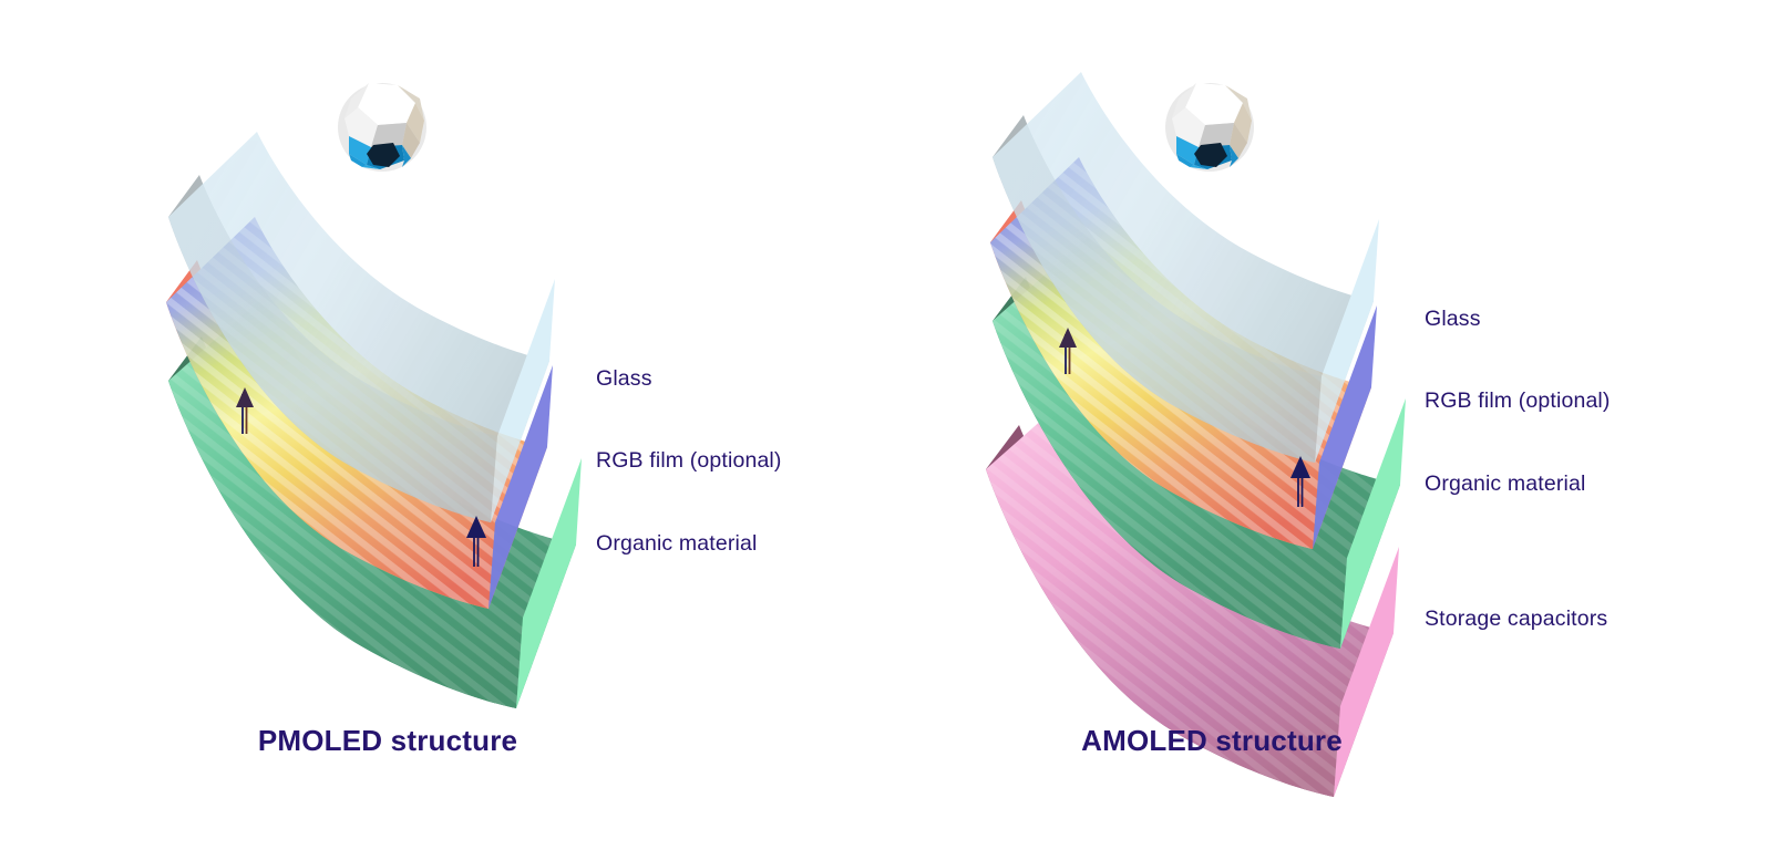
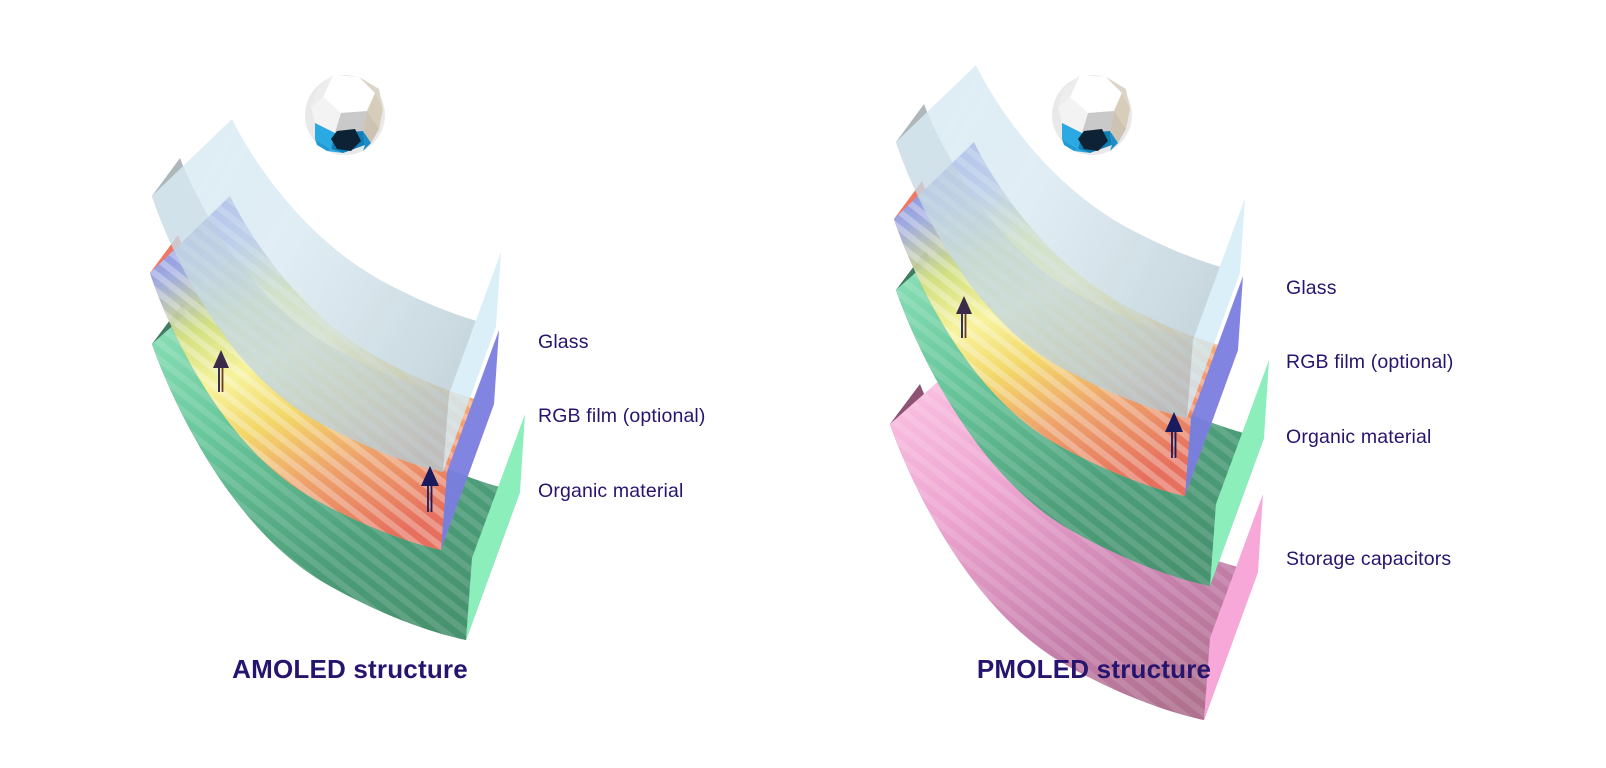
  Glass
  RGB film (optional)
  Organic material
- PMOLED structure
+ AMOLED structure
  Glass
  RGB film (optional)
  Organic material
  Storage capacitors
- AMOLED structure
+ PMOLED structure
